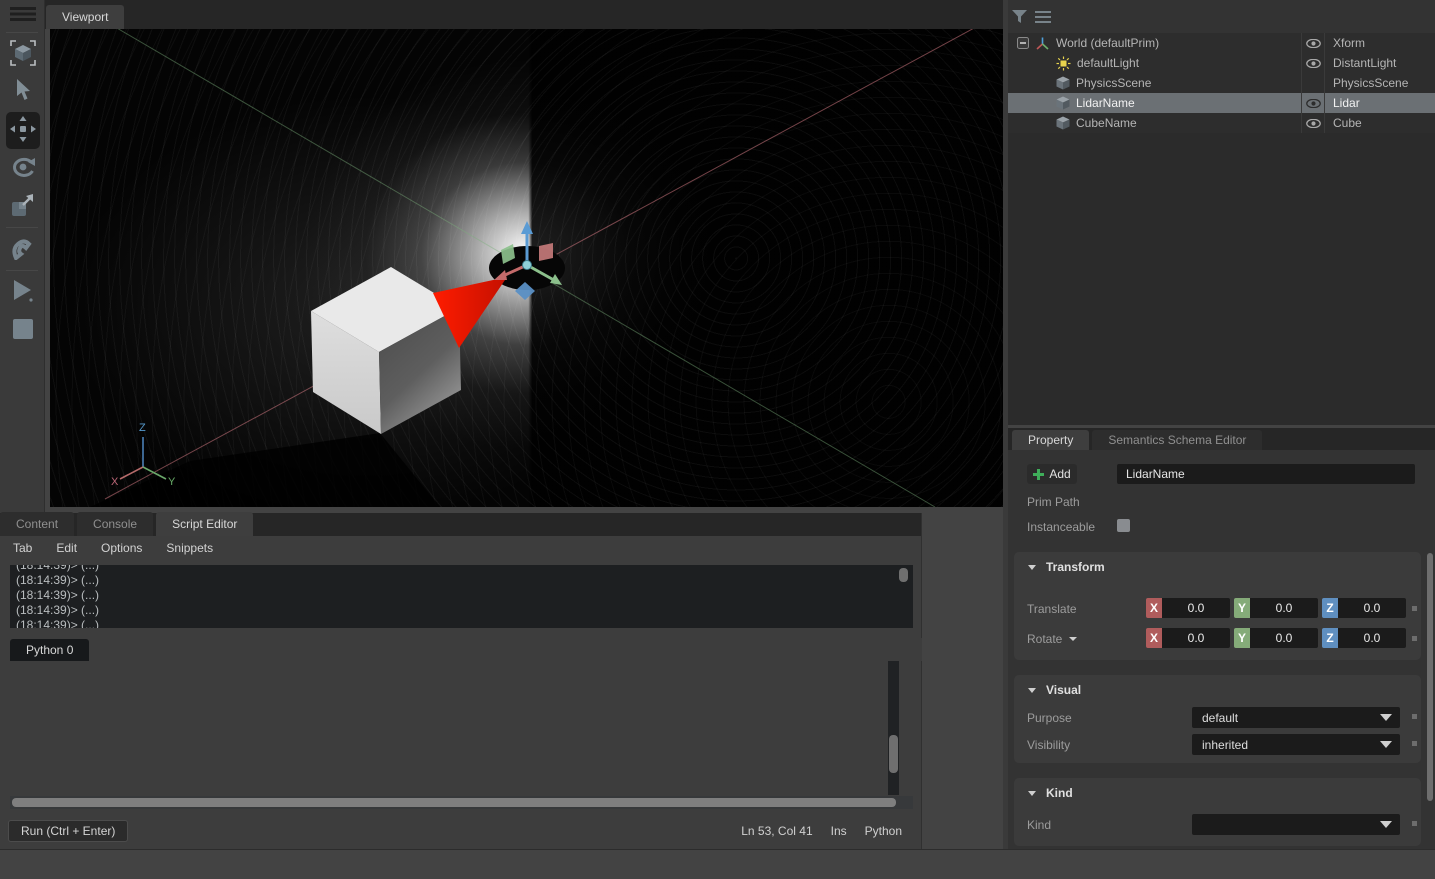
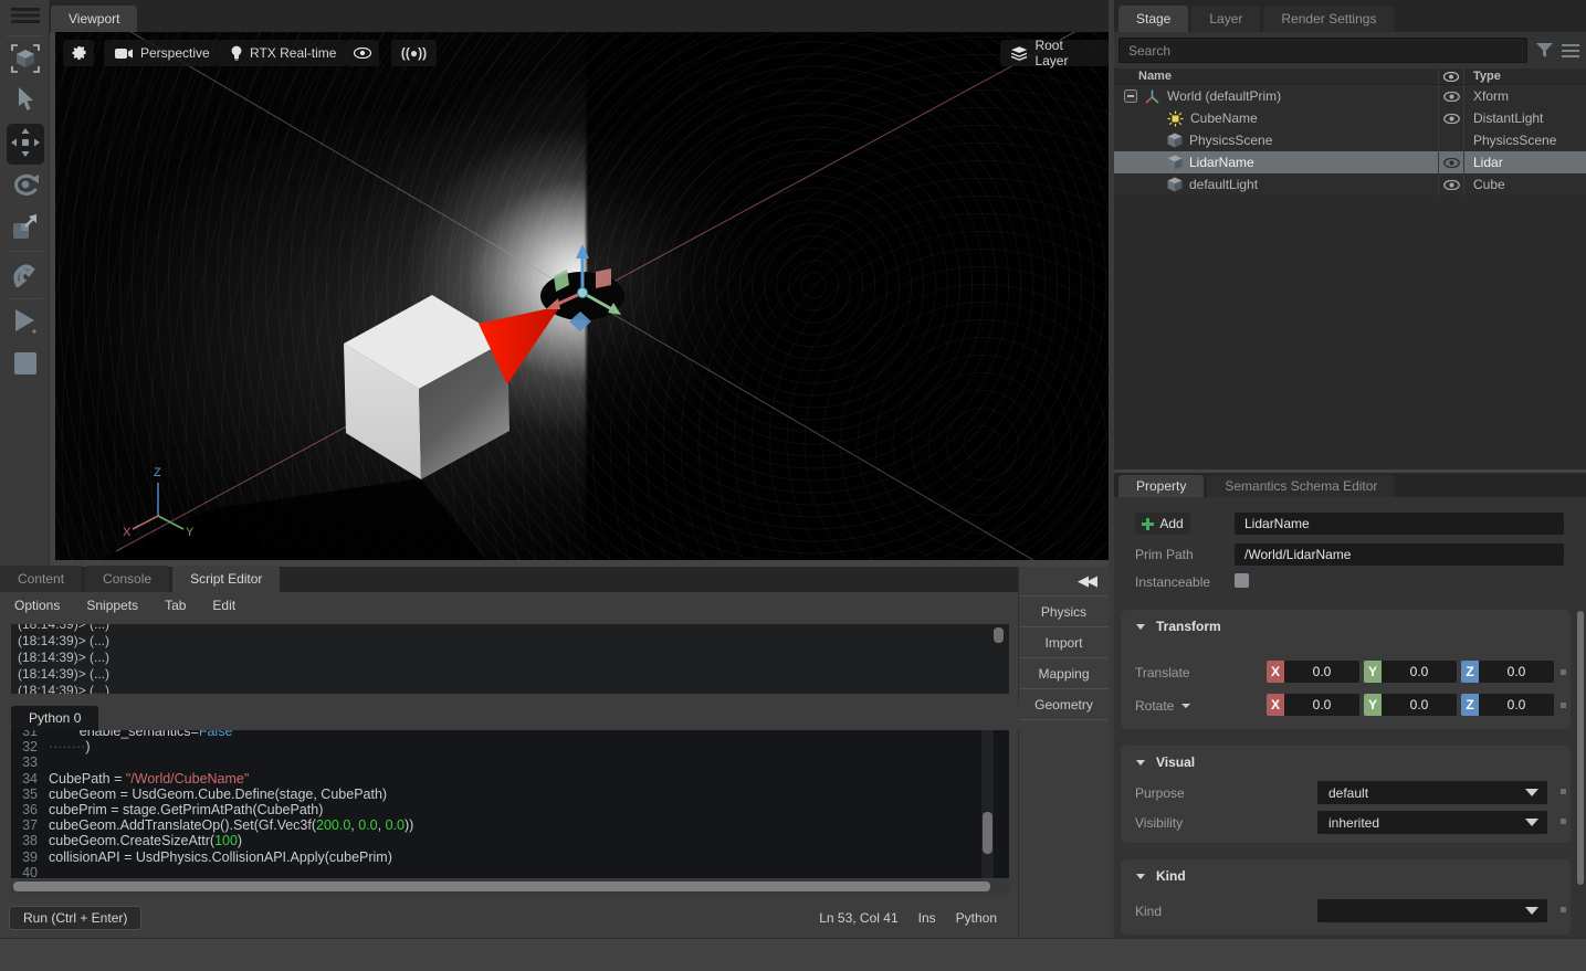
  Viewport
  Z
  X
  Y
+ Perspective
+ RTX Real-time
+ ((●))
+ Root Layer
+ Stage
+ Layer
+ Render Settings
+ Search
+ Name
+ Type
  World (defaultPrim)
  Xform
- defaultLight
+ CubeName
  DistantLight
  PhysicsScene
  PhysicsScene
  LidarName
  Lidar
- CubeName
+ defaultLight
  Cube
  Property
  Semantics Schema Editor
  Add
  LidarName
  Prim Path
+ /World/LidarName
  Instanceable
  Transform
  Translate
  Rotate
  X
  0.0
  Y
  0.0
  Z
  0.0
  X
  0.0
  Y
  0.0
  Z
  0.0
  Visual
  Purpose
  default
  Visibility
  inherited
  Kind
  Kind
  Content
  Console
  Script Editor
- Tab
+ Options
- Edit
+ Snippets
- Options
+ Tab
- Snippets
+ Edit
  (18:14:39)> (...)
  (18:14:39)> (...)
  (18:14:39)> (...)
  (18:14:39)> (...)
  (18:14:39)> (...)
  Python 0
+ 31 enable_semantics=False
+ 32 ········)
+ 33
+ 34 CubePath = "/World/CubeName"
+ 35 cubeGeom = UsdGeom.Cube.Define(stage, CubePath)
+ 36 cubePrim = stage.GetPrimAtPath(CubePath)
+ 37 cubeGeom.AddTranslateOp().Set(Gf.Vec3f(200.0, 0.0, 0.0))
+ 38 cubeGeom.CreateSizeAttr(100)
+ 39 collisionAPI = UsdPhysics.CollisionAPI.Apply(cubePrim)
+ 40
  Run (Ctrl + Enter)
  Ln 53, Col 41
  Ins
  Python
+ ◀◀
+ Physics
+ Import
+ Mapping
+ Geometry
